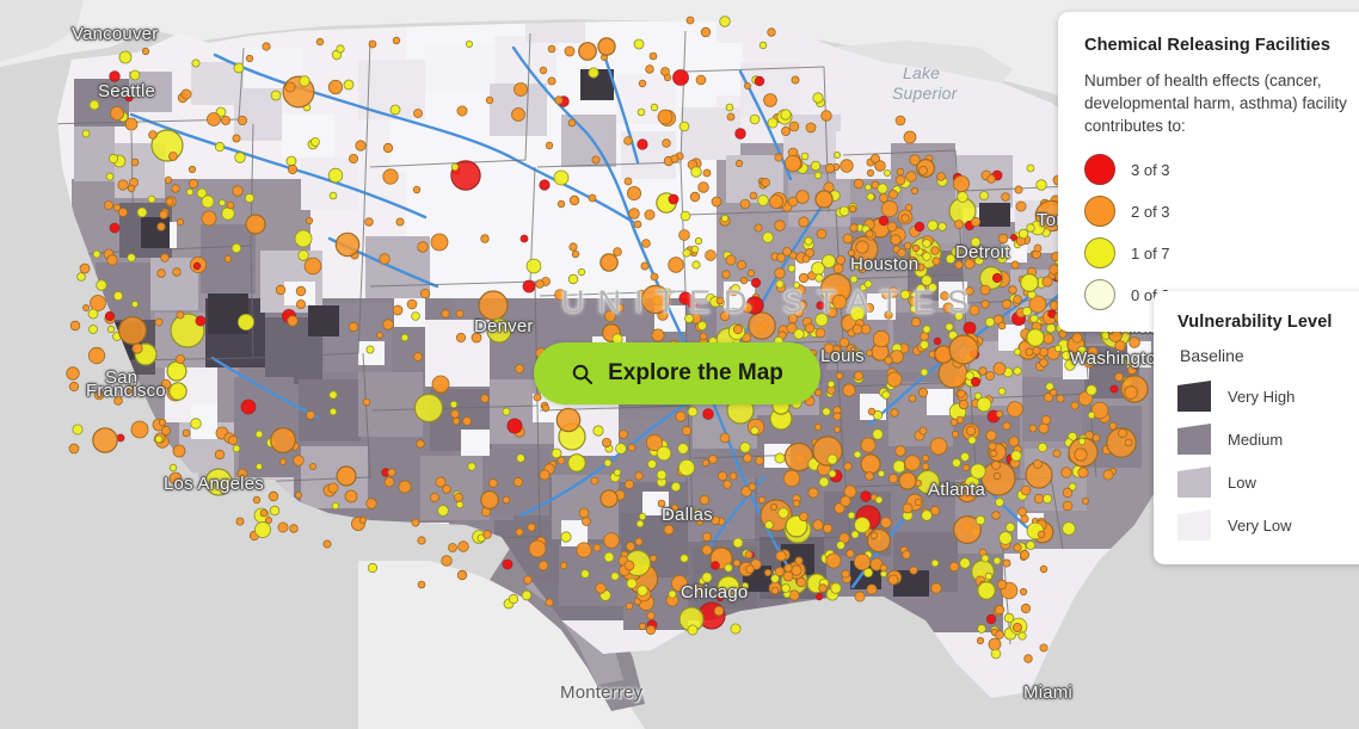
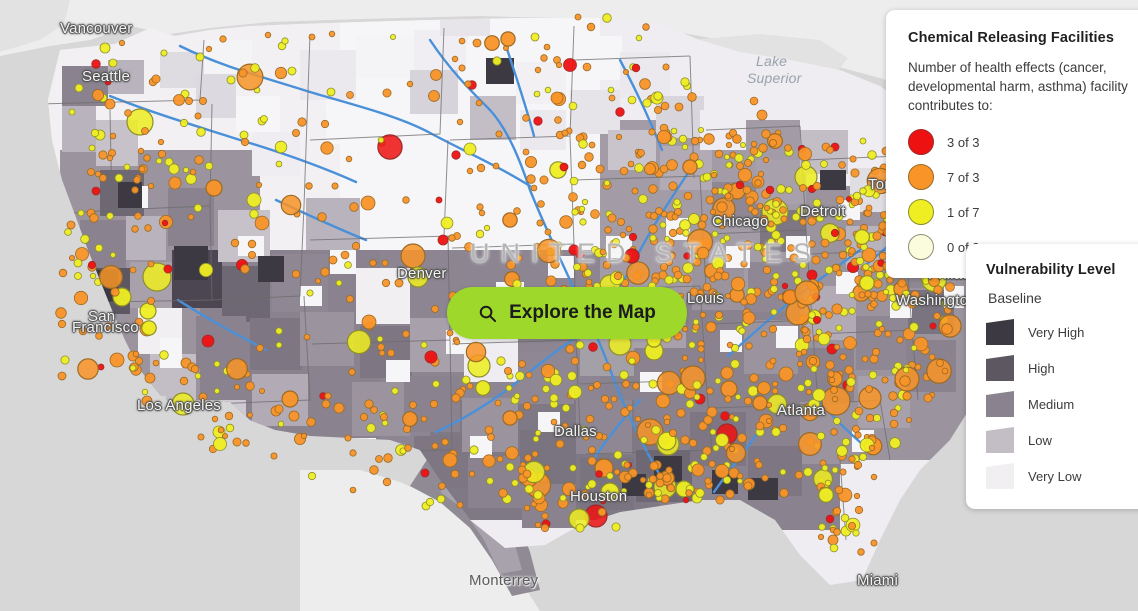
  Vancouver
  Seattle
  San
  Francisco
  Los Angeles
  Denver
  Dallas
- Chicago
+ Houston
  Monterrey
  Louis
- Houston
+ Chicago
  Detroit
  Atlanta
  Miami
  Washingto
  Lake
  Superior
  UNITED STATES
  Explore the Map
  Chemical Releasing Facilities
  Number of health effects (cancer, developmental harm, asthma) facility contributes to:
  3 of 3
- 2 of 3
+ 7 of 3
  1 of 7
  Vulnerability Level
  Baseline
  Very High
+ High
  Medium
  Low
  Very Low
